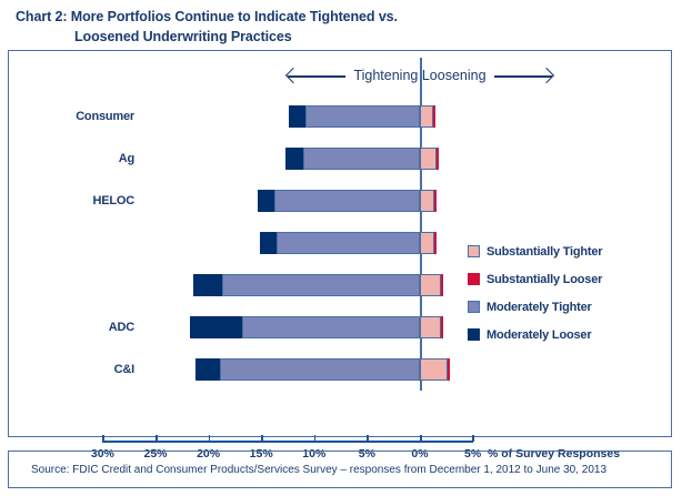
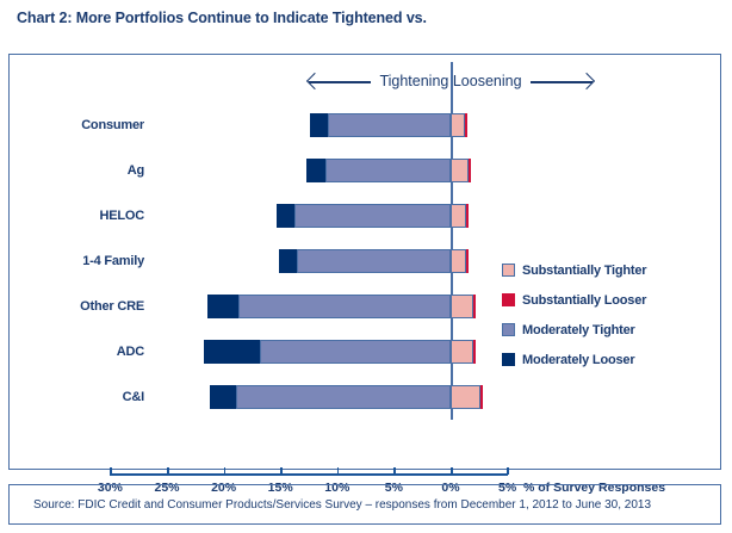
  Chart 2: More Portfolios Continue to Indicate Tightened vs.
- Loosened Underwriting Practices
  Tightening Loosening
  Consumer
  Ag
  HELOC
+ 1-4 Family
+ Other CRE
  ADC
  C&I
  Substantially Tighter
  Substantially Looser
  Moderately Tighter
  Moderately Looser
  % of Survey Responses
  30%
  25%
  20%
  15%
  10%
  5%
  0%
  5%
  Source: FDIC Credit and Consumer Products/Services Survey – responses from December 1, 2012 to June 30, 2013
